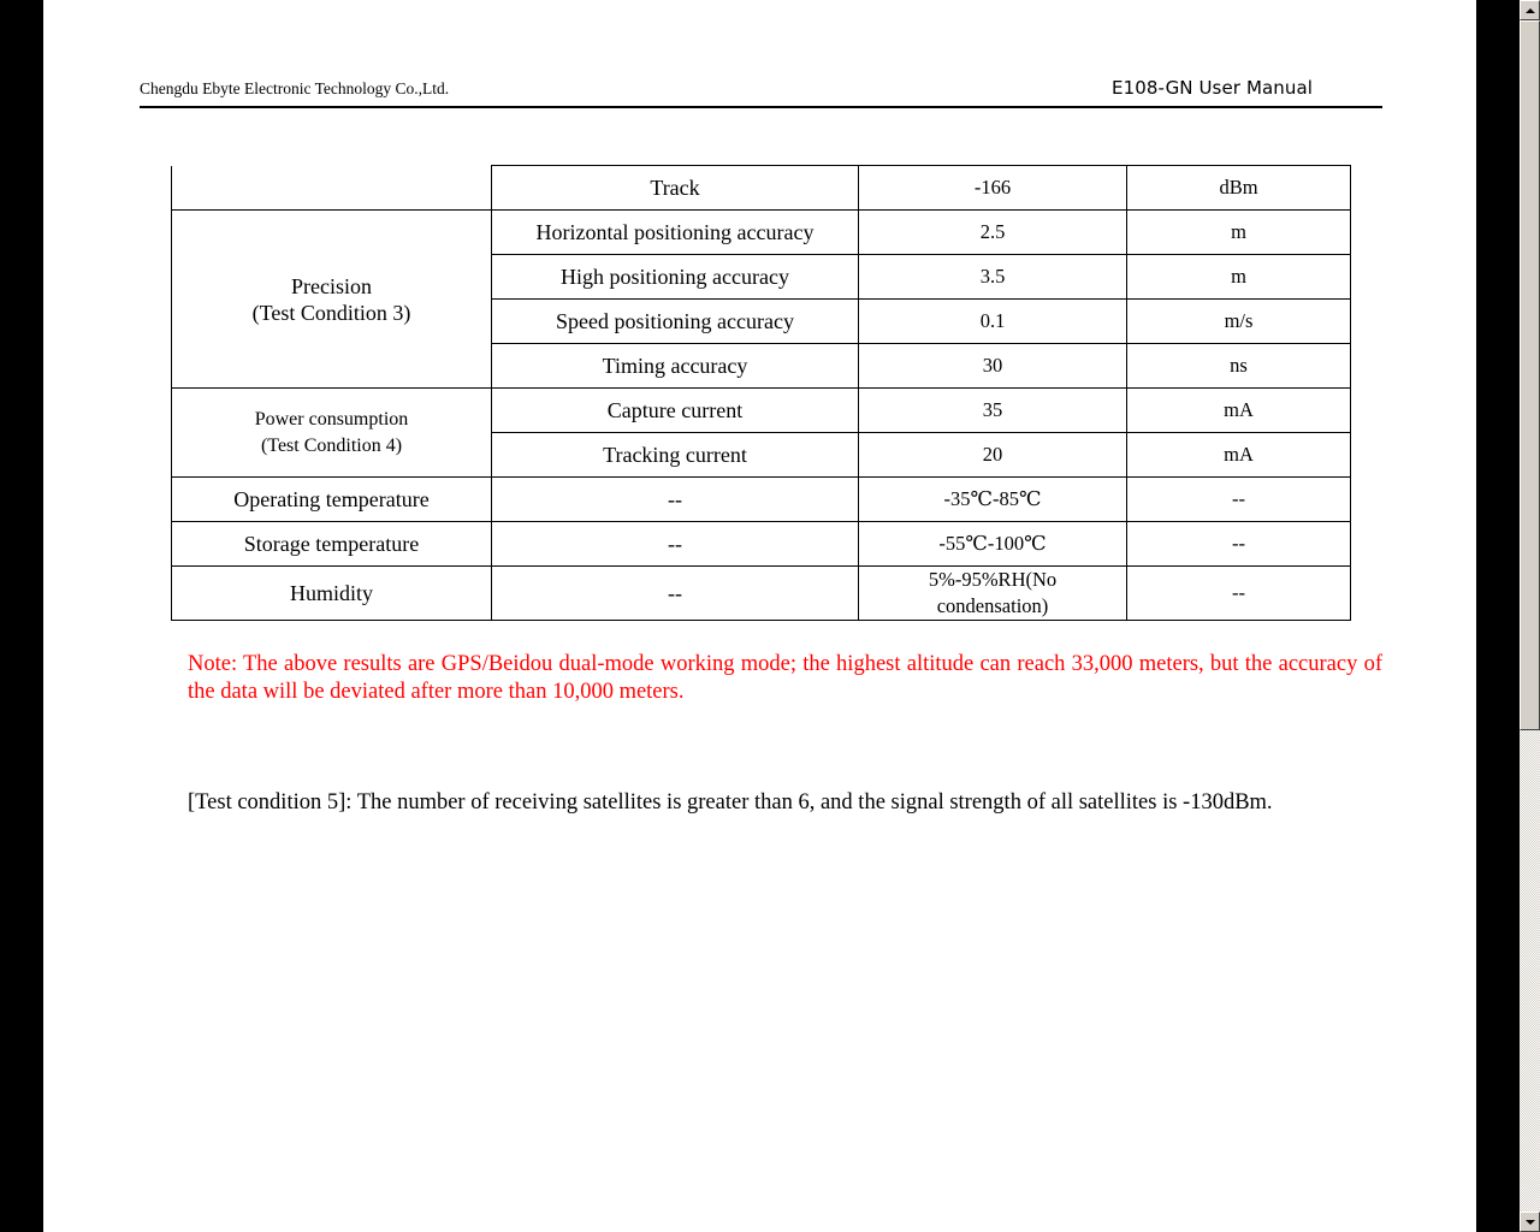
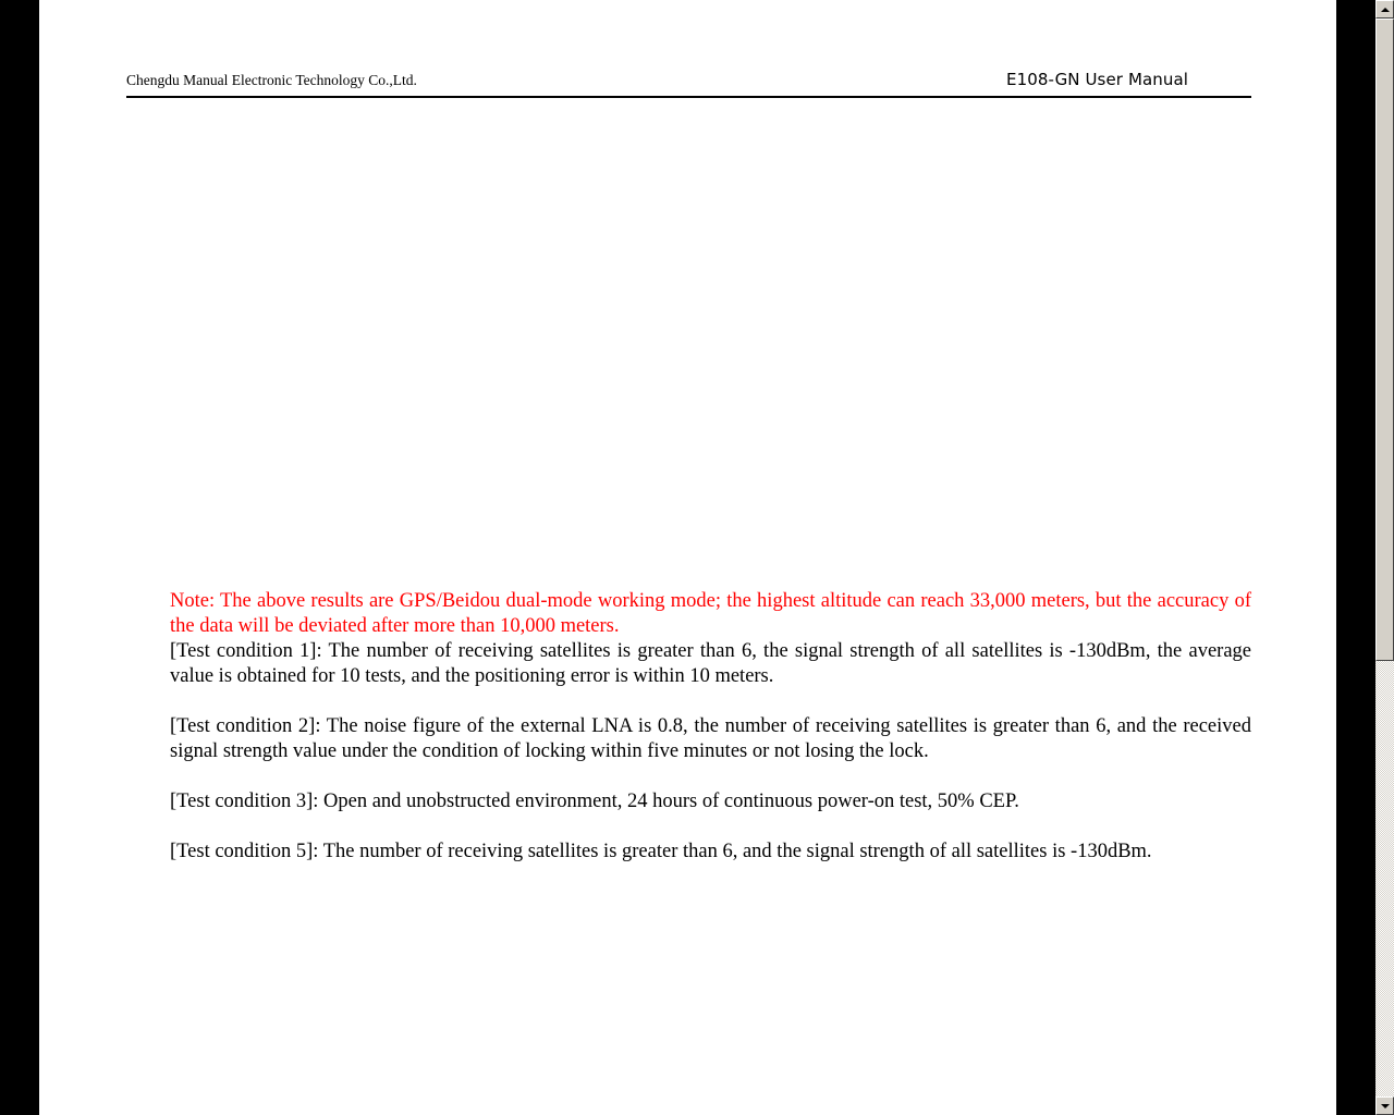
- Chengdu Ebyte Electronic Technology Co.,Ltd.
+ Chengdu Manual Electronic Technology Co.,Ltd.
  E108-GN User Manual
- 	Track	-166	dBm
- Precision (Test Condition 3)	Horizontal positioning accuracy	2.5	m
- High positioning accuracy	3.5	m
- Speed positioning accuracy	0.1	m/s
- Timing accuracy	30	ns
- Power consumption (Test Condition 4)	Capture current	35	mA
- Tracking current	20	mA
- Operating temperature	--	-35℃-85℃	--
- Storage temperature	--	-55℃-100℃	--
- Humidity	--	5%-95%RH(No condensation)	--
  Note: The above results are GPS/Beidou dual-mode working mode; the highest altitude can reach 33,000 meters, but the accuracy of the data will be deviated after more than 10,000 meters.
+ [Test condition 1]: The number of receiving satellites is greater than 6, the signal strength of all satellites is -130dBm, the average value is obtained for 10 tests, and the positioning error is within 10 meters.
+ [Test condition 2]: The noise figure of the external LNA is 0.8, the number of receiving satellites is greater than 6, and the received signal strength value under the condition of locking within five minutes or not losing the lock.
+ [Test condition 3]: Open and unobstructed environment, 24 hours of continuous power-on test, 50% CEP.
  [Test condition 5]: The number of receiving satellites is greater than 6, and the signal strength of all satellites is -130dBm.
